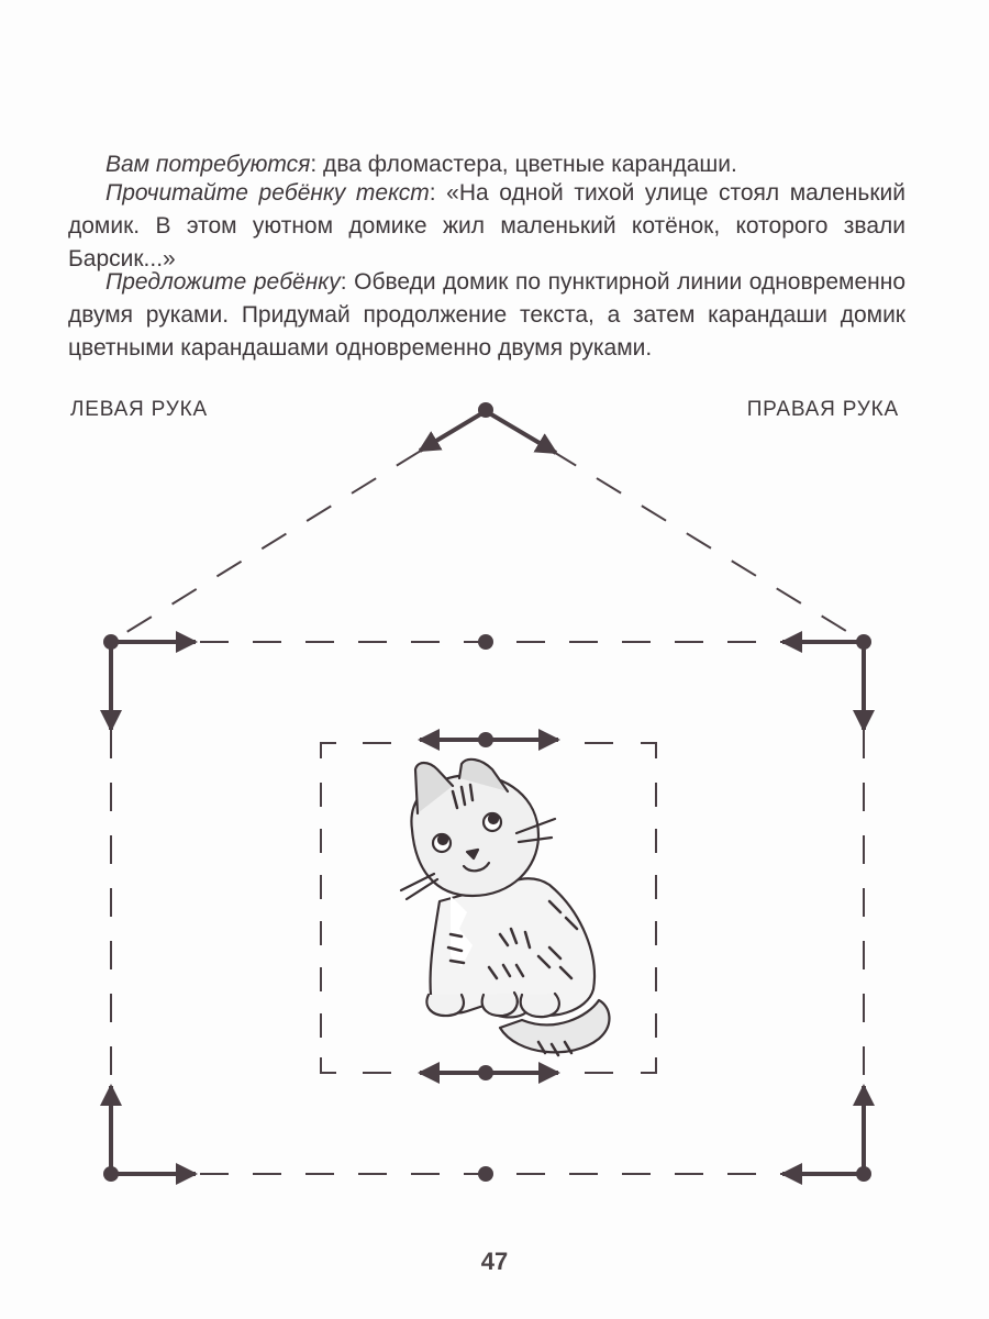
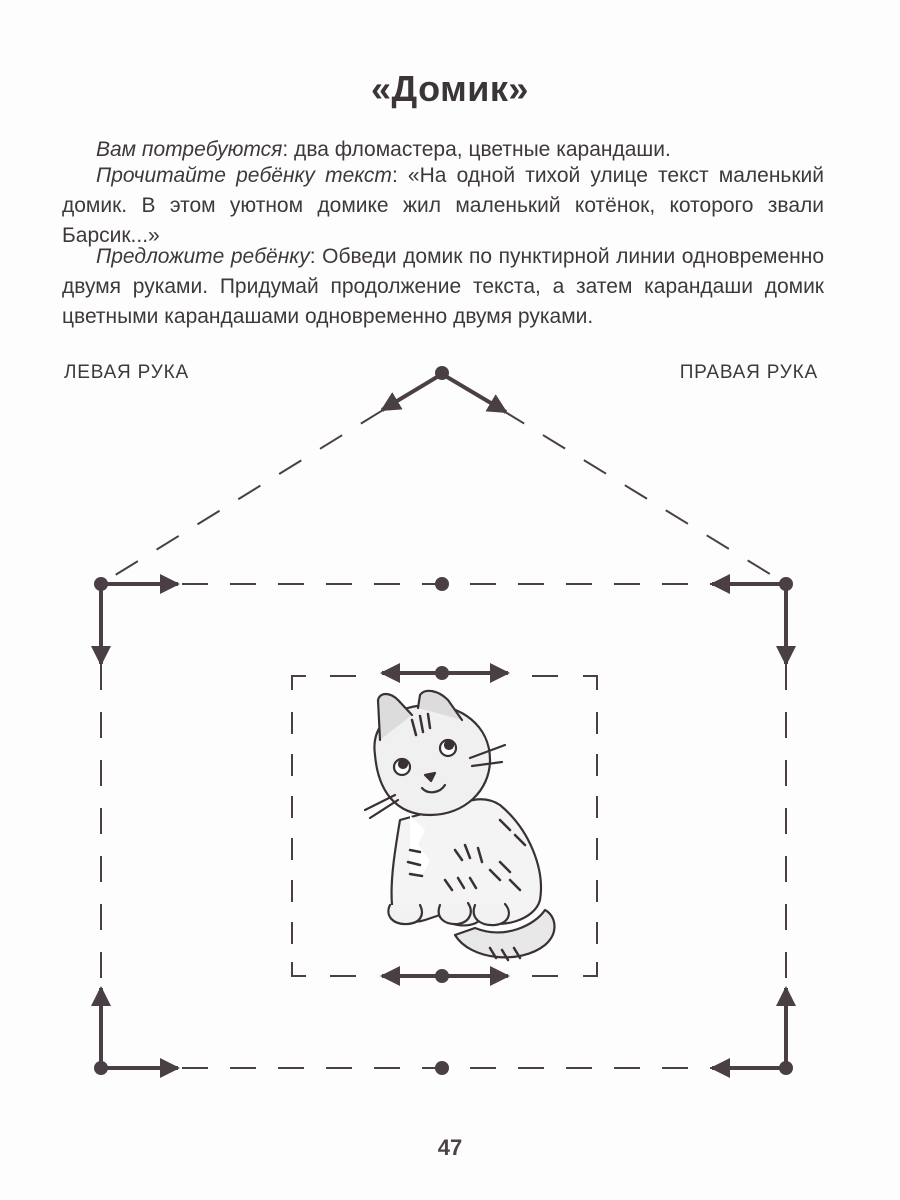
+ «Домик»
  Вам потребуются: два фломастера, цветные карандаши.
- Прочитайте ребёнку текст: «На одной тихой улице стоял маленький домик. В этом уютном домике жил маленький котёнок, которого звали Барсик...»
+ Прочитайте ребёнку текст: «На одной тихой улице текст маленький домик. В этом уютном домике жил маленький котёнок, которого звали Барсик...»
  Предложите ребёнку: Обведи домик по пунктирной линии одновременно двумя руками. Придумай продолжение текста, а затем карандаши домик цветными карандашами одновременно двумя руками.
  ЛЕВАЯ РУКА
  ПРАВАЯ РУКА
  47
